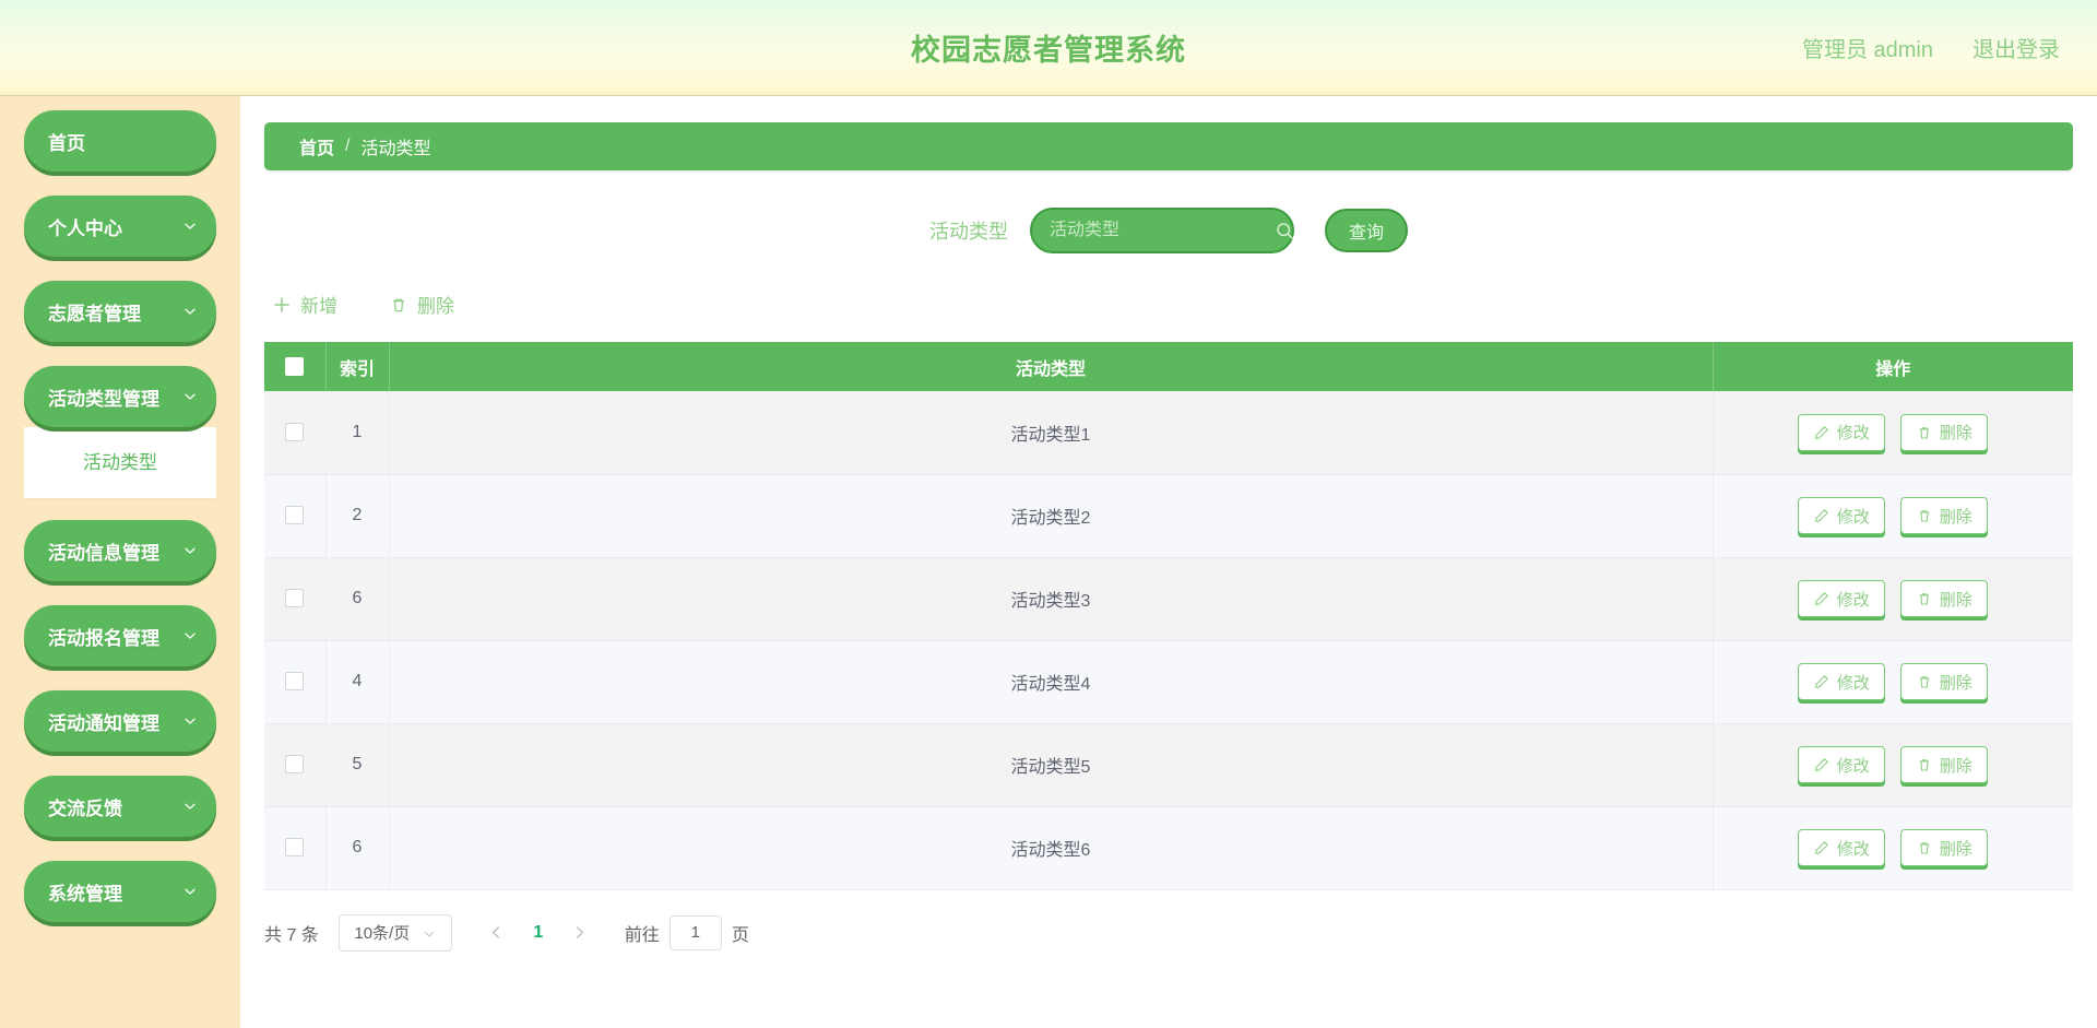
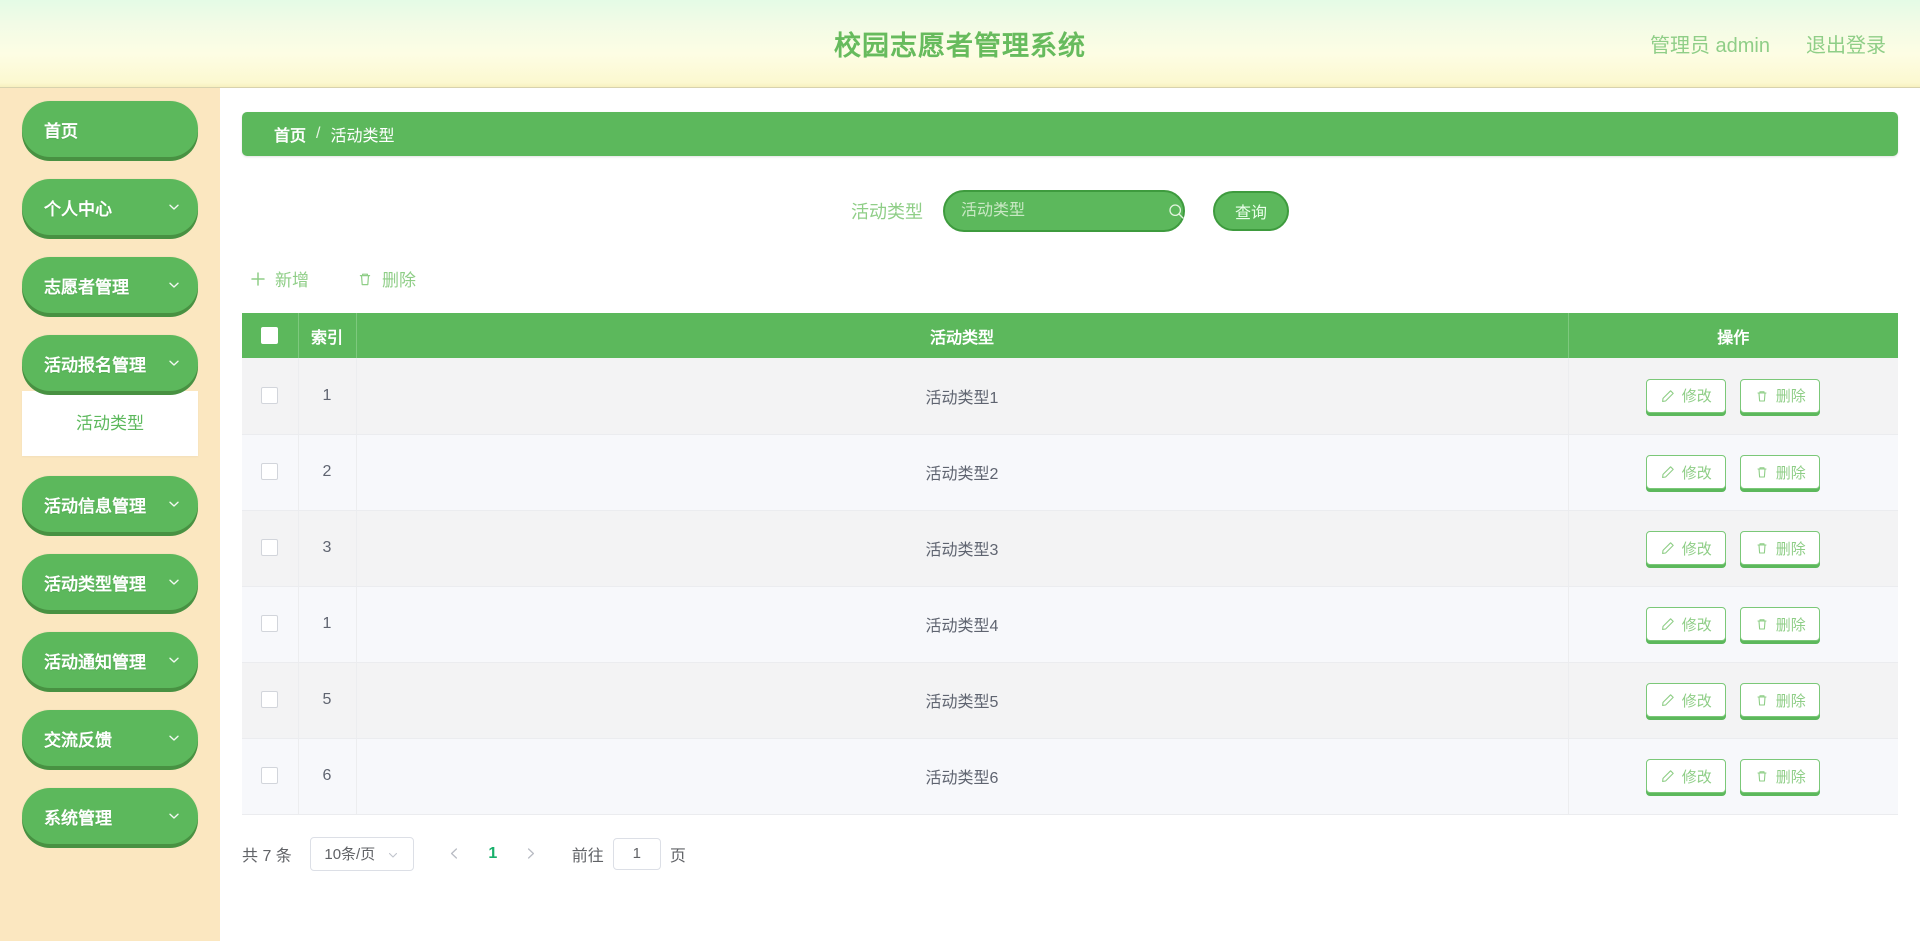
  校园志愿者管理系统
  管理员 admin
  退出登录
  首页
  个人中心
  志愿者管理
- 活动类型管理
+ 活动报名管理
  活动类型
  活动信息管理
- 活动报名管理
+ 活动类型管理
  活动通知管理
  交流反馈
  系统管理
  首页
  /
  活动类型
  活动类型
  活动类型
  查询
  新增
  删除
  	索引	活动类型	操作
  	1	活动类型1	修改 删除
  	2	活动类型2	修改 删除
- 	6	活动类型3	修改 删除
+ 	3	活动类型3	修改 删除
- 	4	活动类型4	修改 删除
+ 	1	活动类型4	修改 删除
  	5	活动类型5	修改 删除
  	6	活动类型6	修改 删除
  共 7 条
  10条/页
  1
  前往
  1
  页
